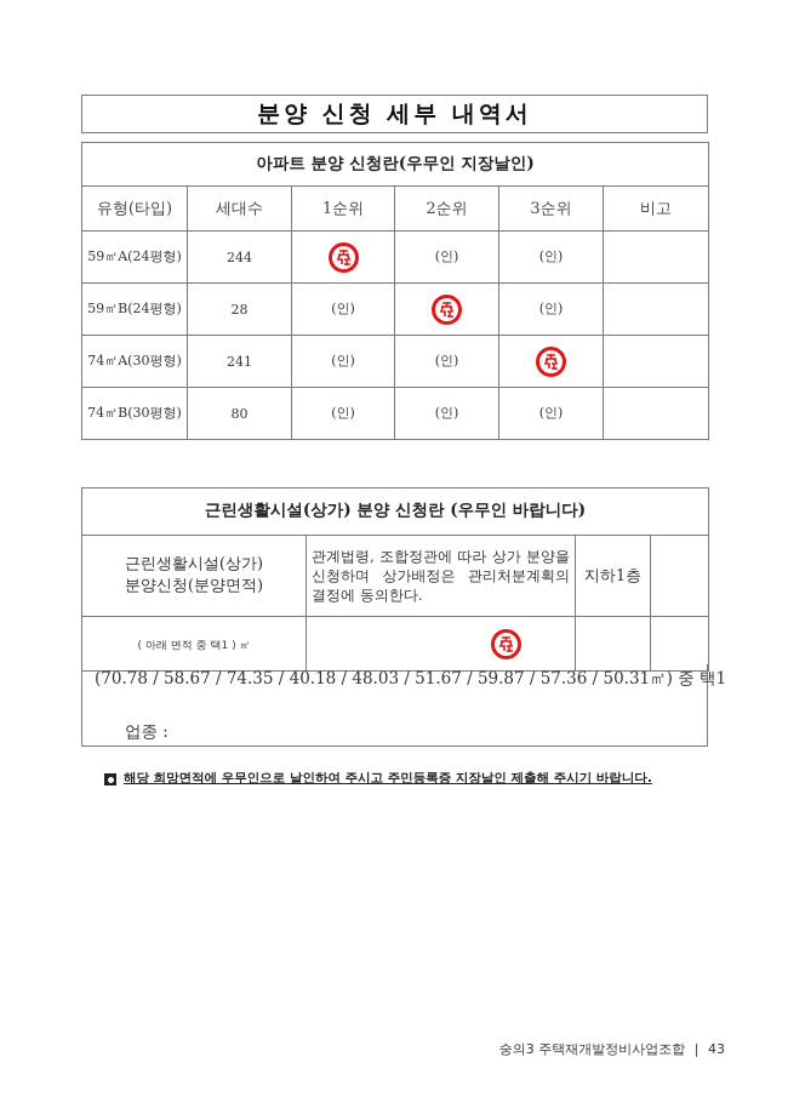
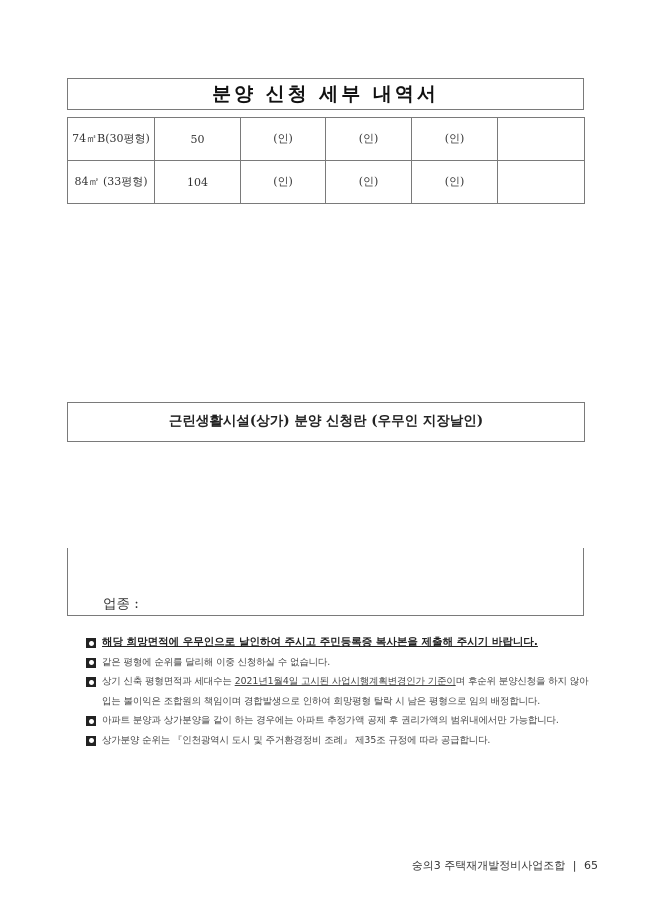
  분양 신청 세부 내역서
- 아파트 분양 신청란(우무인 지장날인)
- 유형(타입)	세대수	1순위	2순위	3순위	비고
- 59㎡A(24평형)	244		(인)	(인)
- 59㎡B(24평형)	28	(인)		(인)
- 74㎡A(30평형)	241	(인)	(인)
- 74㎡B(30평형)	80	(인)	(인)	(인)
+ 74㎡B(30평형)	50	(인)	(인)	(인)
+ 84㎡ (33평형)	104	(인)	(인)	(인)
- 근린생활시설(상가) 분양 신청란 (우무인 바랍니다)
+ 근린생활시설(상가) 분양 신청란 (우무인 지장날인)
- 근린생활시설(상가) 분양신청(분양면적)	관계법령, 조합정관에 따라 상가 분양을 신청하며 상가배정은 관리처분계획의 결정에 동의한다.	지하1층
- ( 아래 면적 중 택1 ) ㎡
- (70.78 / 58.67 / 74.35 / 40.18 / 48.03 / 51.67 / 59.87 / 57.36 / 50.31㎡) 중 택1
  업종 :
- 해당 희망면적에 우무인으로 날인하여 주시고 주민등록증 지장날인 제출해 주시기 바랍니다.
+ 해당 희망면적에 우무인으로 날인하여 주시고 주민등록증 복사본을 제출해 주시기 바랍니다.
+ 같은 평형에 순위를 달리해 이중 신청하실 수 없습니다.
+ 상기 신축 평형면적과 세대수는 2021년1월4일 고시된 사업시행계획변경인가 기준이며 후순위 분양신청을 하지 않아 입는 불이익은 조합원의 책임이며 경합발생으로 인하여 희망평형 탈락 시 남은 평형으로 임의 배정합니다.
+ 아파트 분양과 상가분양을 같이 하는 경우에는 아파트 추정가액 공제 후 권리가액의 범위내에서만 가능합니다.
+ 상가분양 순위는 『인천광역시 도시 및 주거환경정비 조례』 제35조 규정에 따라 공급합니다.
- 숭의3 주택재개발정비사업조합 | 43
+ 숭의3 주택재개발정비사업조합 | 65
